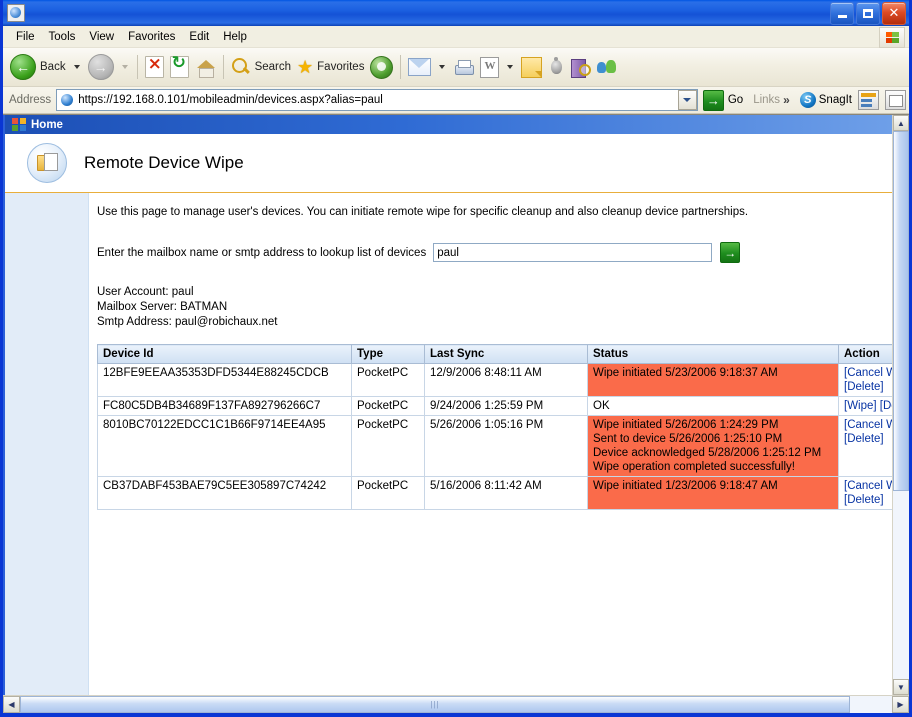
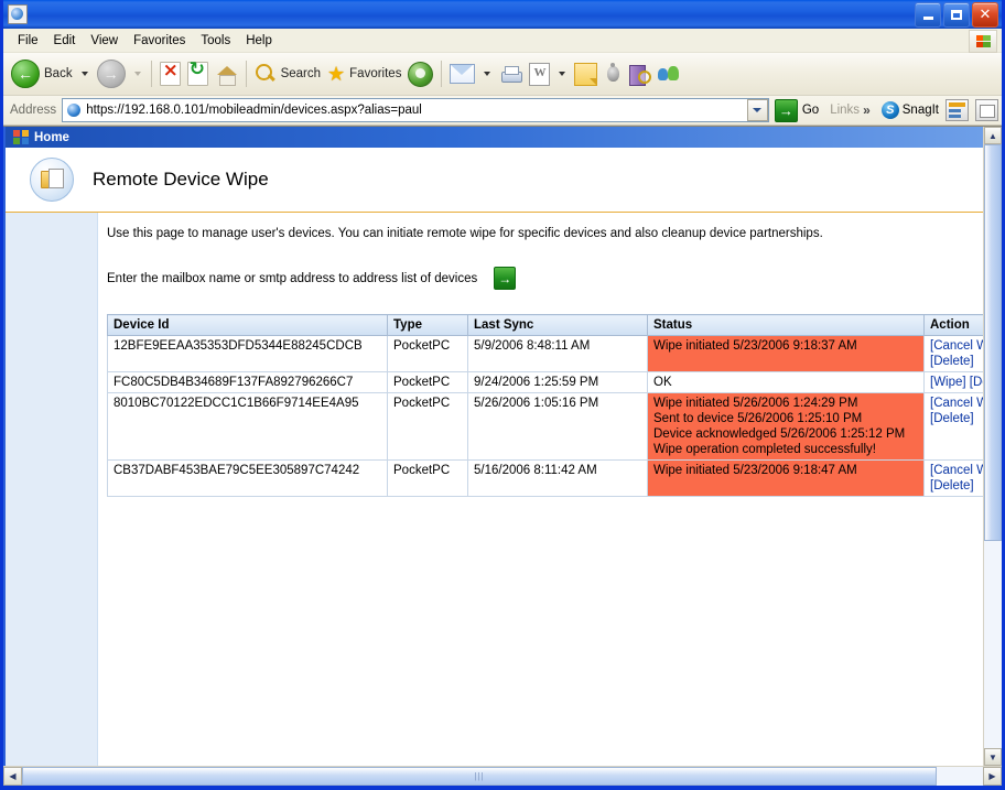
  ✕
  File
- Tools
+ Edit
  View
  Favorites
- Edit
+ Tools
  Help
  ←
  Back
  →
  Search
  ★
  Favorites
  Address
  https://192.168.0.101/mobileadmin/devices.aspx?alias=paul
  →
  Go
  Links
  »
  S
  SnagIt
  Home
  Remote Device Wipe
- Use this page to manage user's devices. You can initiate remote wipe for specific cleanup and also cleanup device partnerships.
+ Use this page to manage user's devices. You can initiate remote wipe for specific devices and also cleanup device partnerships.
- Enter the mailbox name or smtp address to lookup list of devices
+ Enter the mailbox name or smtp address to address list of devices
- paul
  →
- User Account: paul
- Mailbox Server: BATMAN
- Smtp Address: paul@robichaux.net
  Device Id	Type	Last Sync	Status	Action
- 12BFE9EEAA35353DFD5344E88245CDCB	PocketPC	12/9/2006 8:48:11 AM	Wipe initiated 5/23/2006 9:18:37 AM	[Cancel[Delete]
+ 12BFE9EEAA35353DFD5344E88245CDCB	PocketPC	5/9/2006 8:48:11 AM	Wipe initiated 5/23/2006 9:18:37 AM	[Cancel[Delete]
  FC80C5DB4B34689F137FA892796266C7	PocketPC	9/24/2006 1:25:59 PM	OK	[Wipe] [D
- 8010BC70122EDCC1C1B66F9714EE4A95	PocketPC	5/26/2006 1:05:16 PM	Wipe initiated 5/26/2006 1:24:29 PMSent to device 5/26/2006 1:25:10 PMDevice acknowledged 5/28/2006 1:25:12 PMWipe operation completed successfully!	[Cancel[Delete]
+ 8010BC70122EDCC1C1B66F9714EE4A95	PocketPC	5/26/2006 1:05:16 PM	Wipe initiated 5/26/2006 1:24:29 PMSent to device 5/26/2006 1:25:10 PMDevice acknowledged 5/26/2006 1:25:12 PMWipe operation completed successfully!	[Cancel[Delete]
- CB37DABF453BAE79C5EE305897C74242	PocketPC	5/16/2006 8:11:42 AM	Wipe initiated 1/23/2006 9:18:47 AM	[Cancel[Delete]
+ CB37DABF453BAE79C5EE305897C74242	PocketPC	5/16/2006 8:11:42 AM	Wipe initiated 5/23/2006 9:18:47 AM	[Cancel[Delete]
  ▲
  ▼
  ◀
  |||
  ▶
